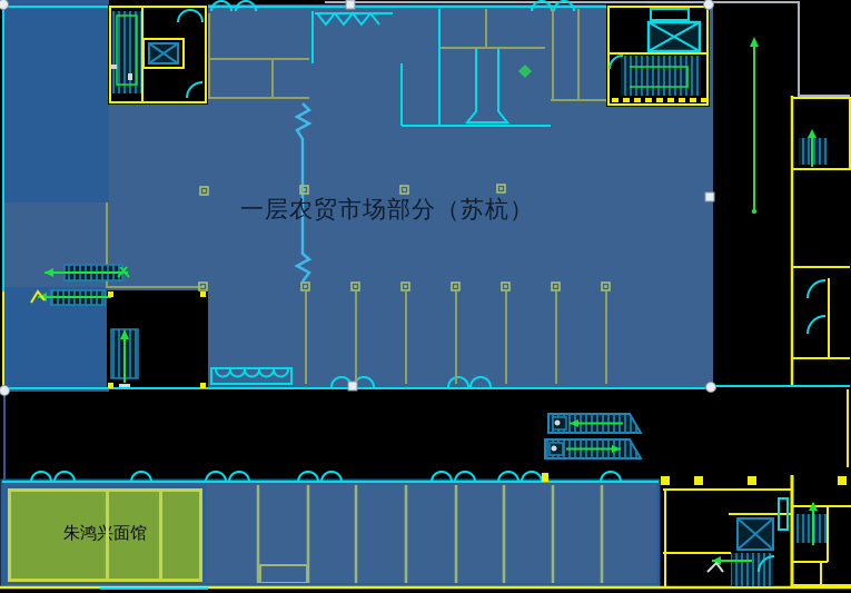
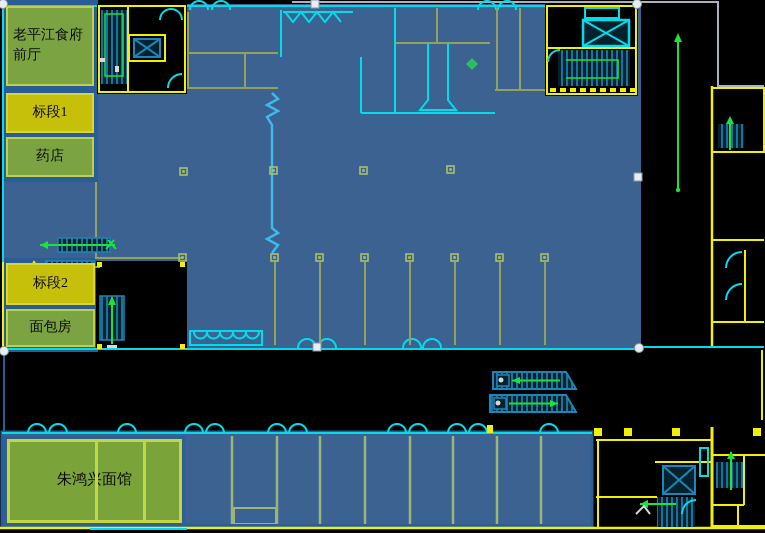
+ 老平江食府前厅
+ 标段1
+ 药店
+ 标段2
+ 面包房
  朱鸿面馆
- 一层农贸市场部分（苏杭）
